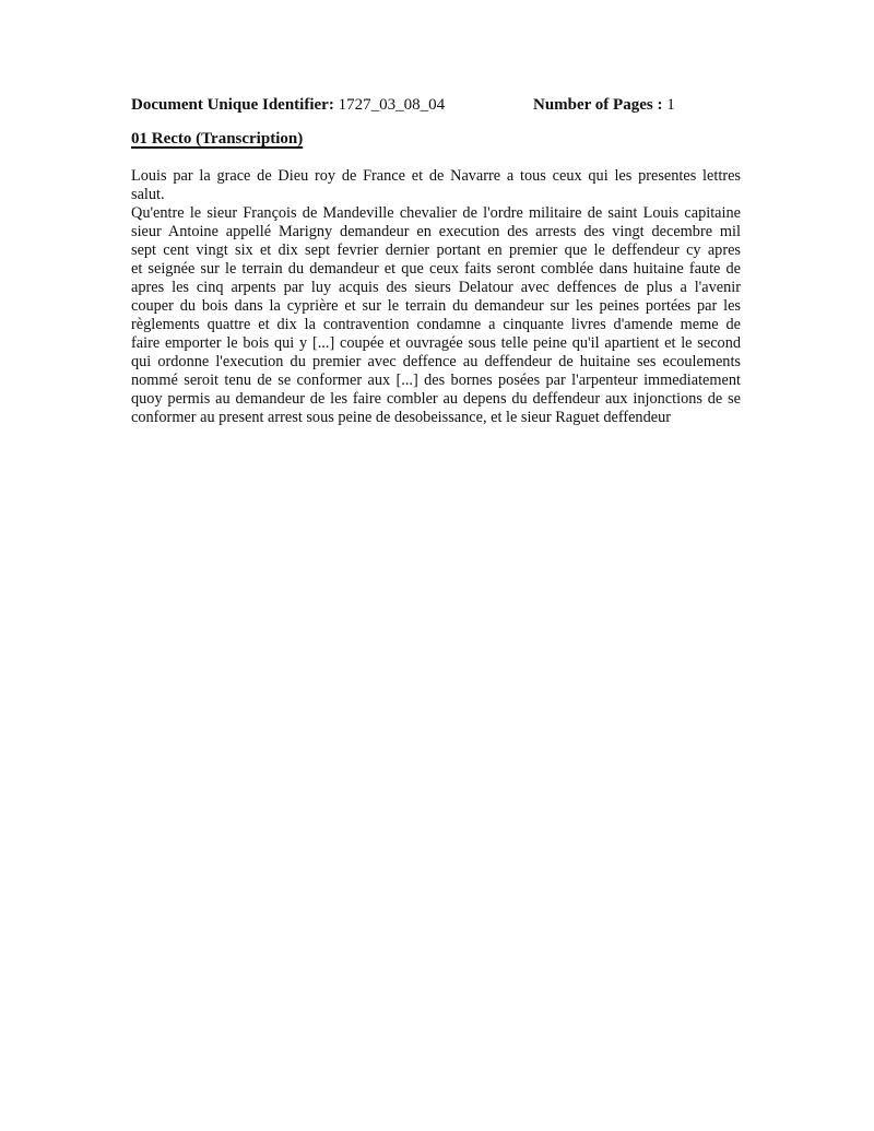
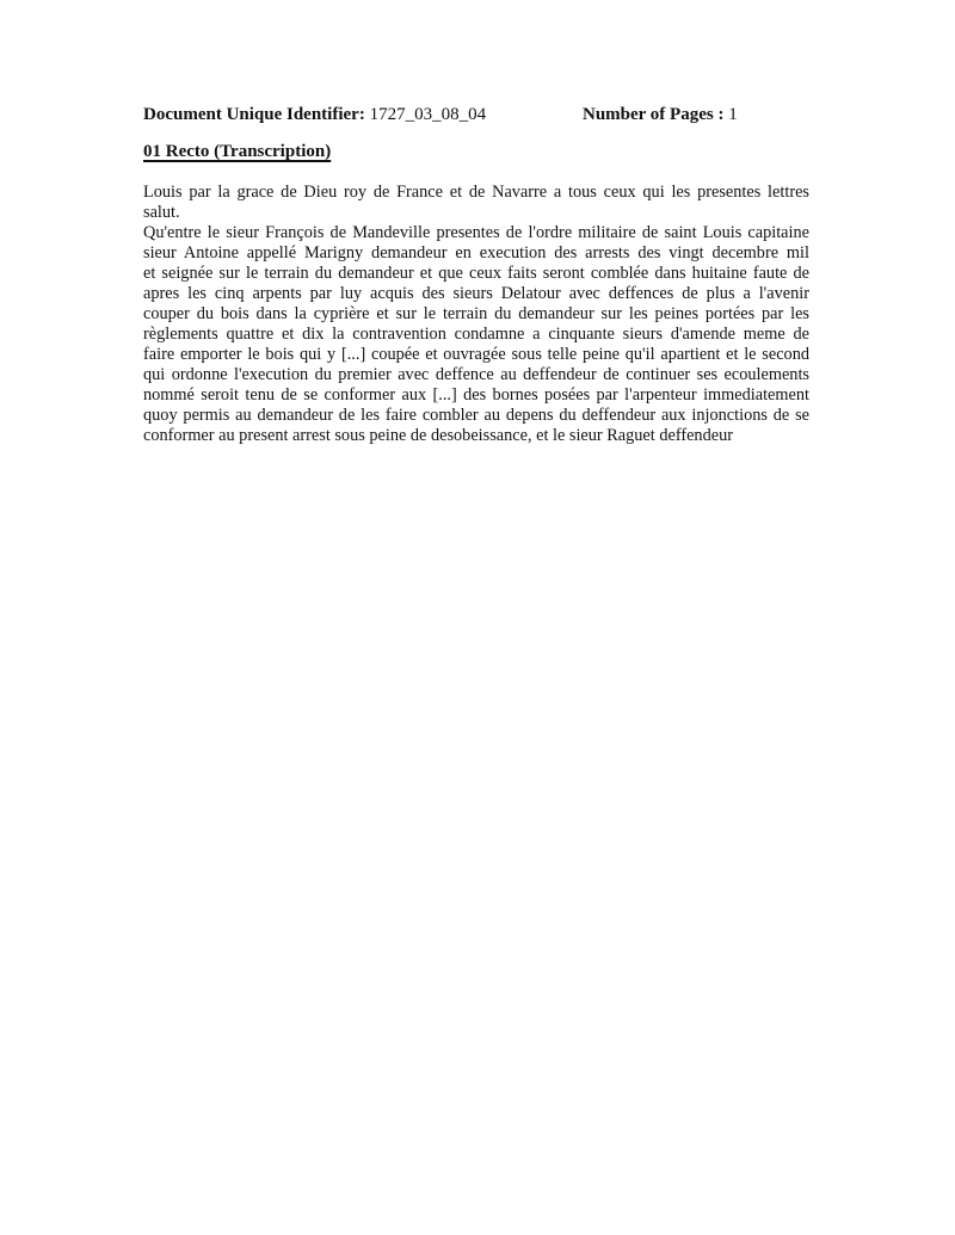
  Document Unique Identifier: 1727_03_08_04
  Number of Pages : 1
  01 Recto (Transcription)
  Louis par la grace de Dieu roy de France et de Navarre a tous ceux qui les presentes lettres
  salut.
- Qu'entre le sieur François de Mandeville chevalier de l'ordre militaire de saint Louis capitaine
+ Qu'entre le sieur François de Mandeville presentes de l'ordre militaire de saint Louis capitaine
  sieur Antoine appellé Marigny demandeur en execution des arrests des vingt decembre mil
- sept cent vingt six et dix sept fevrier dernier portant en premier que le deffendeur cy apres
  et seignée sur le terrain du demandeur et que ceux faits seront comblée dans huitaine faute de
  apres les cinq arpents par luy acquis des sieurs Delatour avec deffences de plus a l'avenir
  couper du bois dans la cyprière et sur le terrain du demandeur sur les peines portées par les
- règlements quattre et dix la contravention condamne a cinquante livres d'amende meme de
+ règlements quattre et dix la contravention condamne a cinquante sieurs d'amende meme de
  faire emporter le bois qui y [...] coupée et ouvragée sous telle peine qu'il apartient et le second
- qui ordonne l'execution du premier avec deffence au deffendeur de huitaine ses ecoulements
+ qui ordonne l'execution du premier avec deffence au deffendeur de continuer ses ecoulements
  nommé seroit tenu de se conformer aux [...] des bornes posées par l'arpenteur immediatement
  quoy permis au demandeur de les faire combler au depens du deffendeur aux injonctions de se
  conformer au present arrest sous peine de desobeissance, et le sieur Raguet deffendeur
